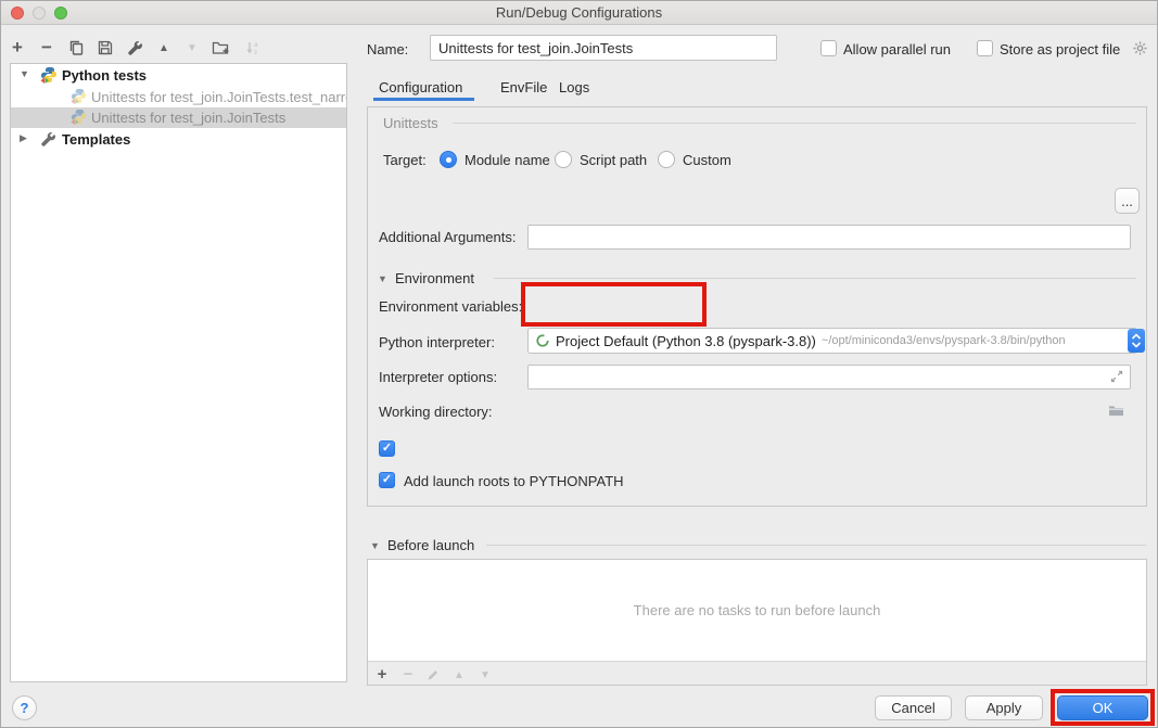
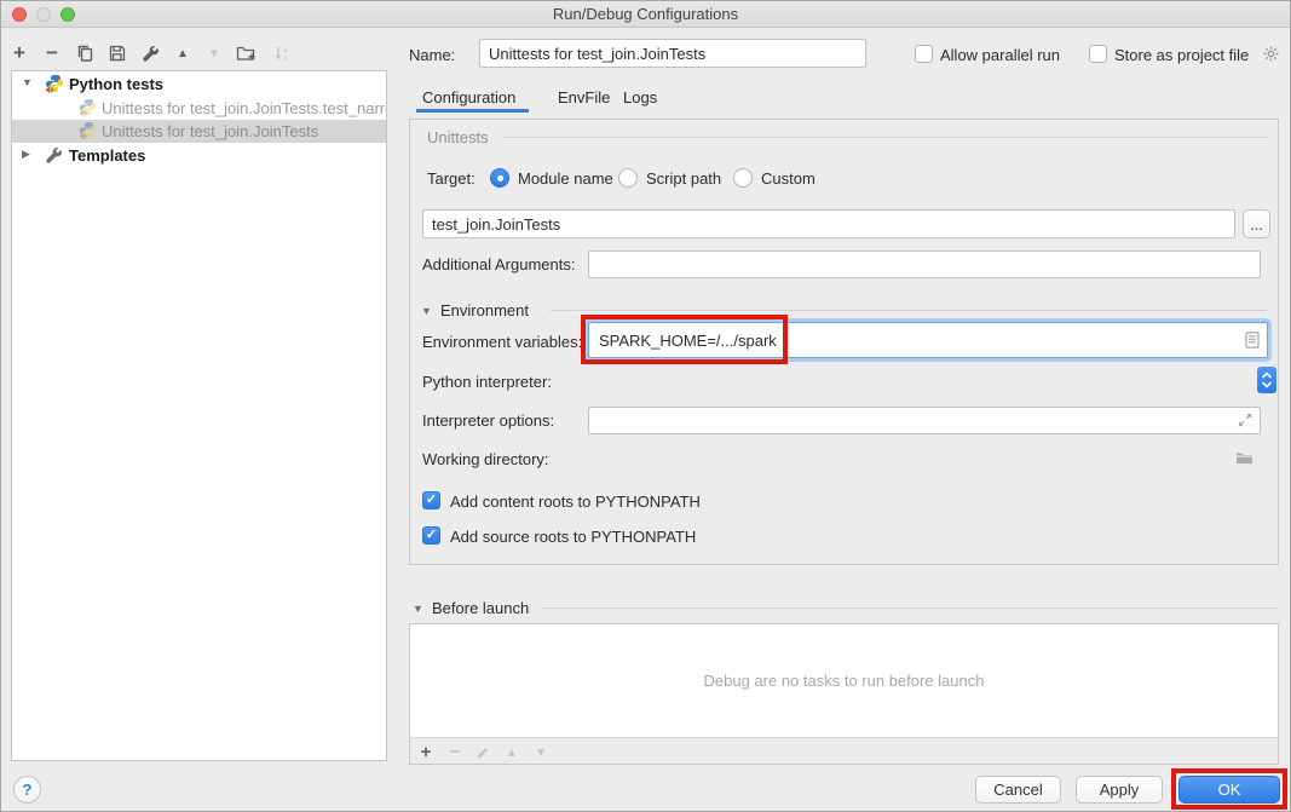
  Run/Debug Configurations
  +
  −
  ▲
  ▼
  ▼
  Python tests
  Unittests for test_join.JoinTests.test_narr
  Unittests for test_join.JoinTests
  ▶
  Templates
  Name:
  Unittests for test_join.JoinTests
  Allow parallel run
  Store as project file
  Configuration
  EnvFile
  Logs
  Unittests
  Target:
  Module name
  Script path
  Custom
+ test_join.JoinTests
  ...
  Additional Arguments:
  ▼
  Environment
  Environment variables:
+ SPARK_HOME=/.../spark
  Python interpreter:
- Project Default (Python 3.8 (pyspark-3.8))
- ~/opt/miniconda3/envs/pyspark-3.8/bin/python
  Interpreter options:
  Working directory:
  ✓
+ Add content roots to PYTHONPATH
  ✓
- Add launch roots to PYTHONPATH
+ Add source roots to PYTHONPATH
  ▼
  Before launch
- There are no tasks to run before launch
+ Debug are no tasks to run before launch
  +
  −
  ▲
  ▼
  ?
  Cancel
  Apply
  OK
